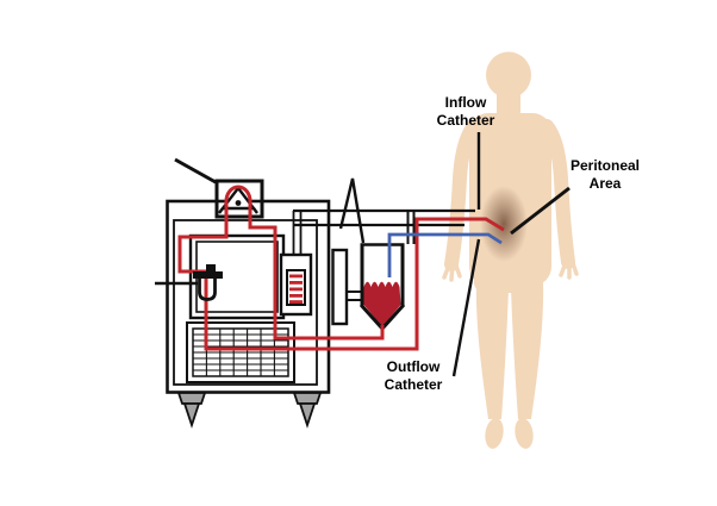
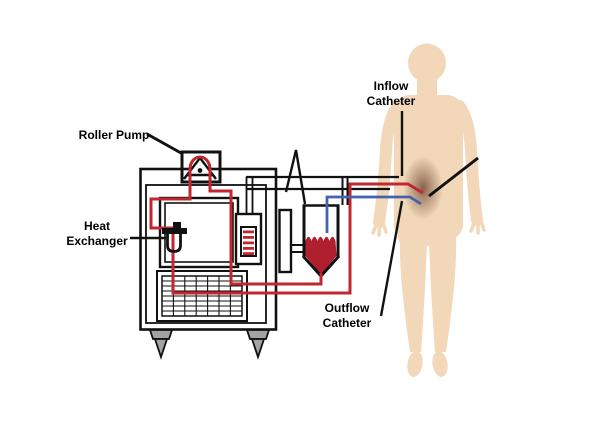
+ Roller Pump
+ Heat
+ Exchanger
  Inflow
  Catheter
- Peritoneal
- Area
  Outflow
  Catheter
